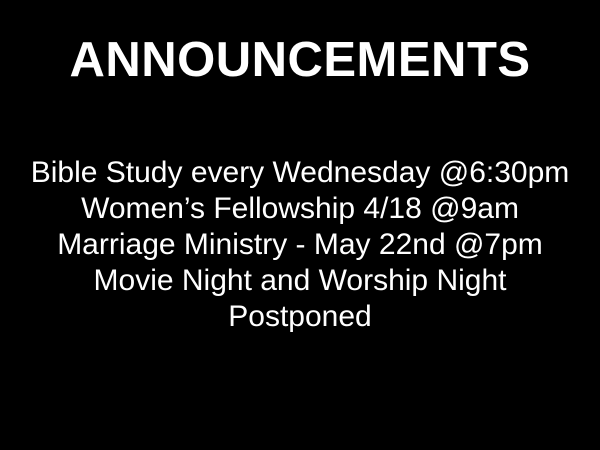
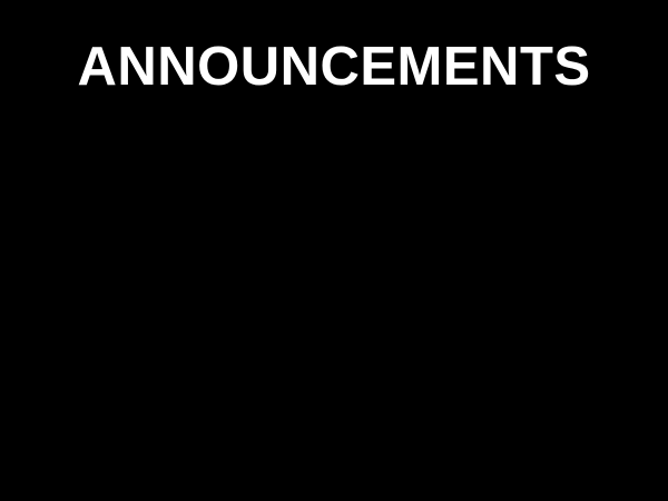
  ANNOUNCEMENTS
- Bible Study every Wednesday @6:30pm
- Women’s Fellowship 4/18 @9am
- Marriage Ministry - May 22nd @7pm
- Movie Night and Worship Night
- Postponed
